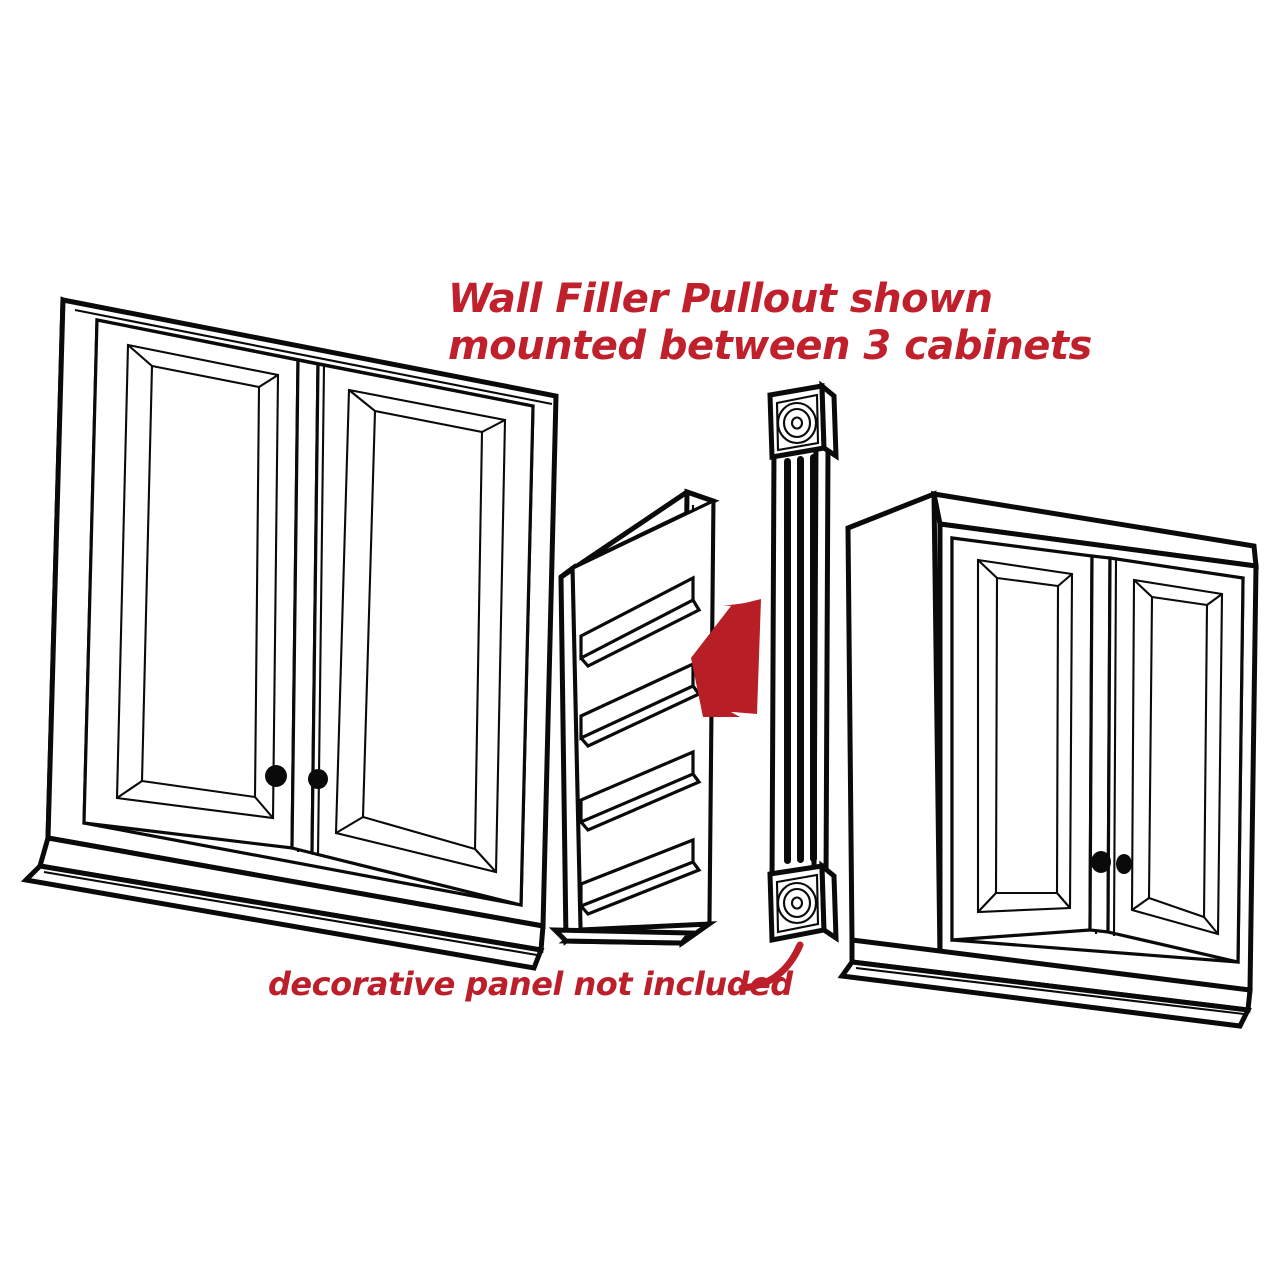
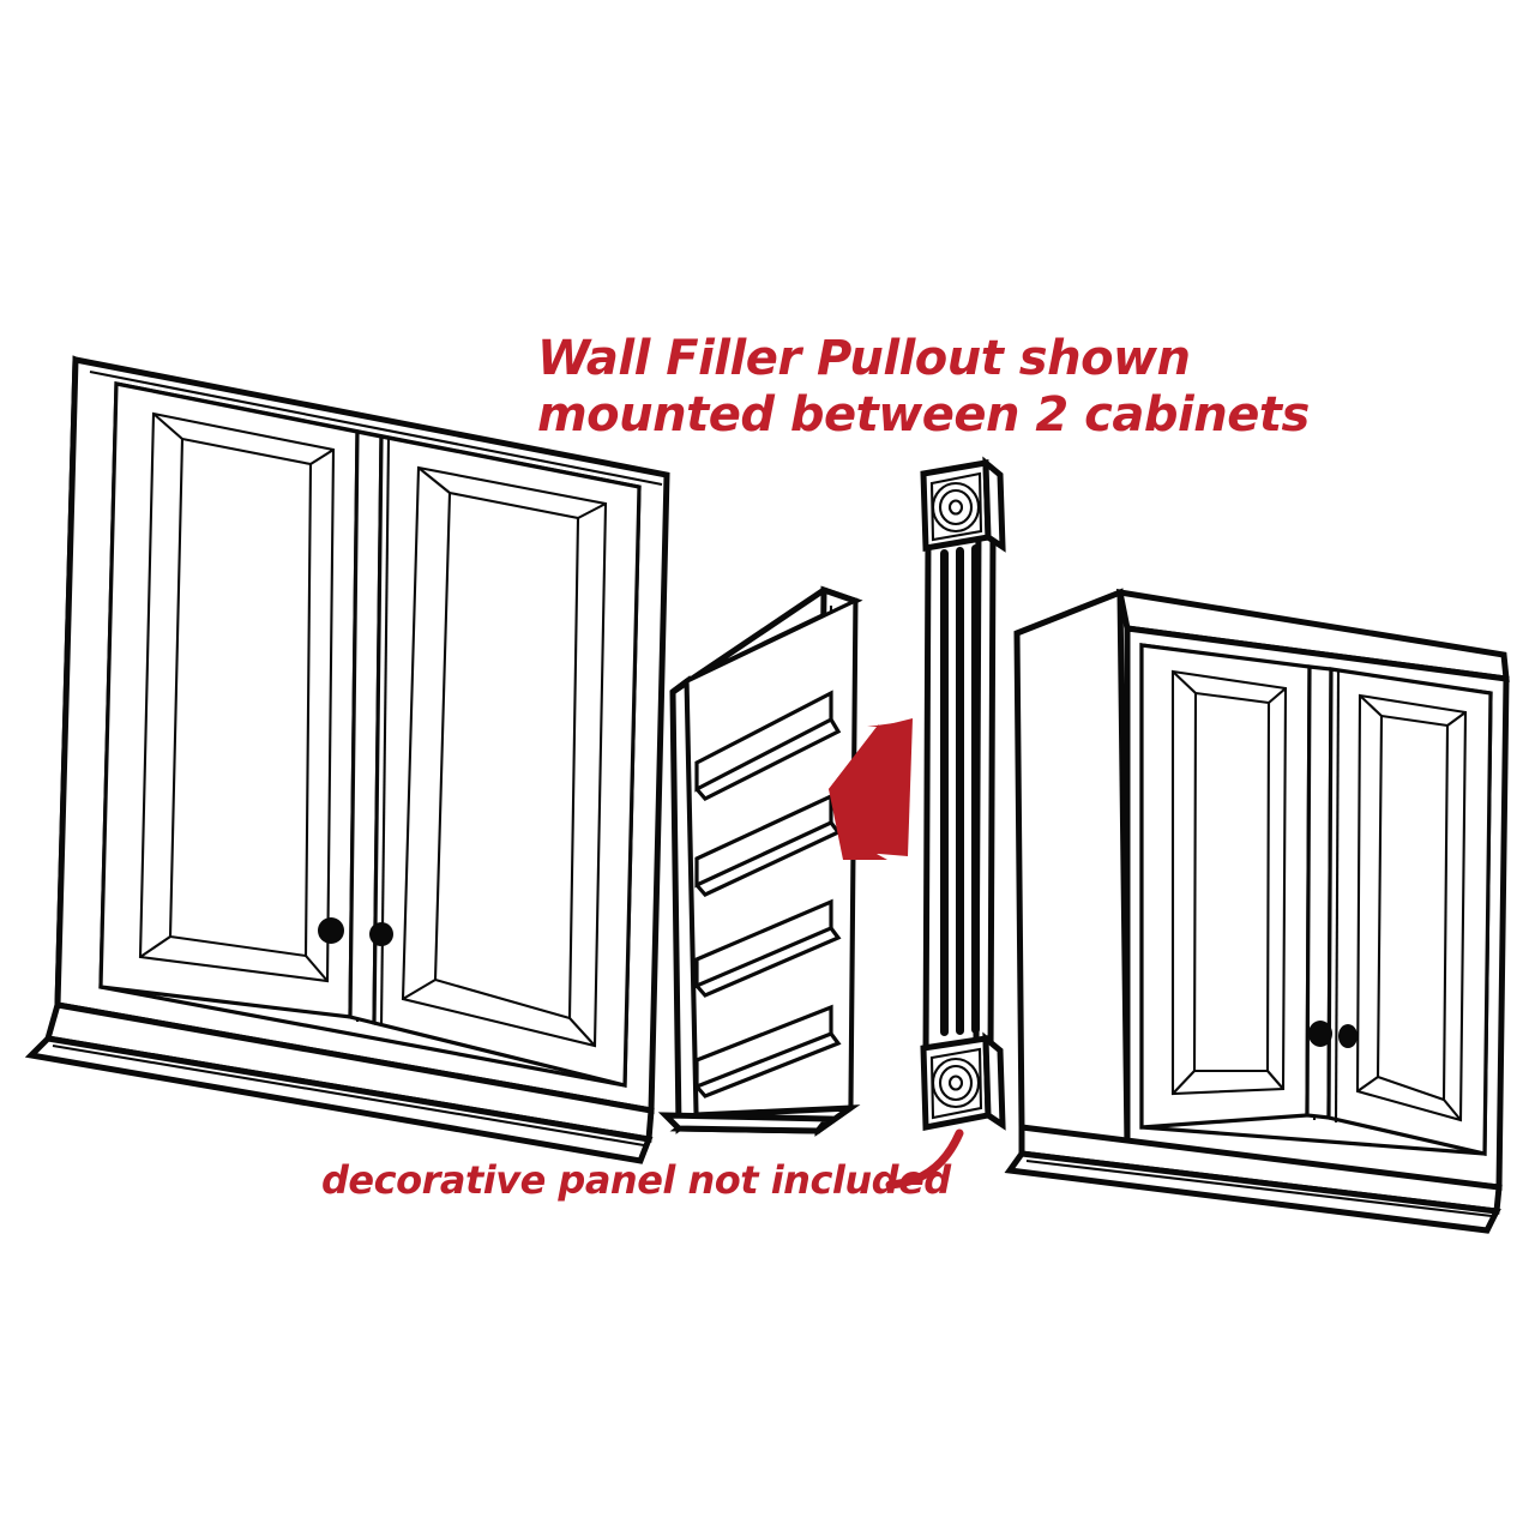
  Wall Filler Pullout shown
- mounted between 3 cabinets
+ mounted between 2 cabinets
  decorative panel not included
